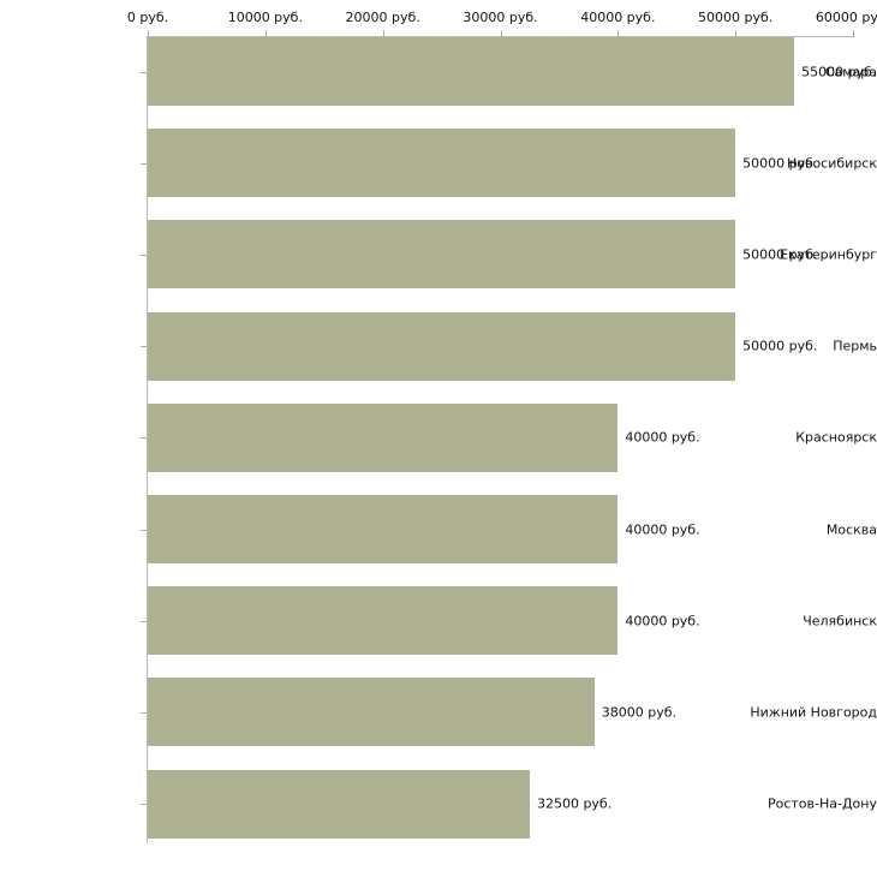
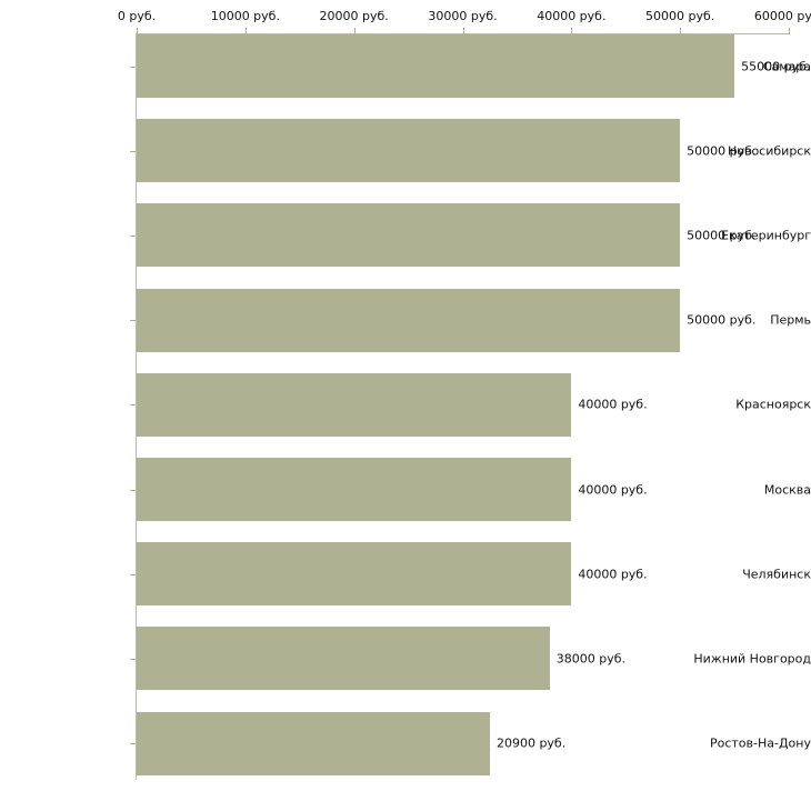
  0 руб.
  10000 руб.
  20000 руб.
  30000 руб.
  40000 руб.
  50000 руб.
  60000 ру
  Самара
  Новосибирск
  Екатеринбург
  Пермь
  Красноярск
  Москва
  Челябинск
  Нижний Новгород
  Ростов-На-Дону
  55000 руб.
  50000 руб.
  50000 руб.
  50000 руб.
  40000 руб.
  40000 руб.
  40000 руб.
  38000 руб.
- 32500 руб.
+ 20900 руб.
